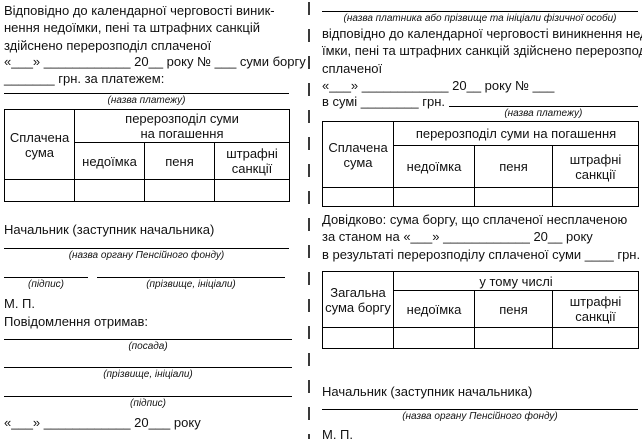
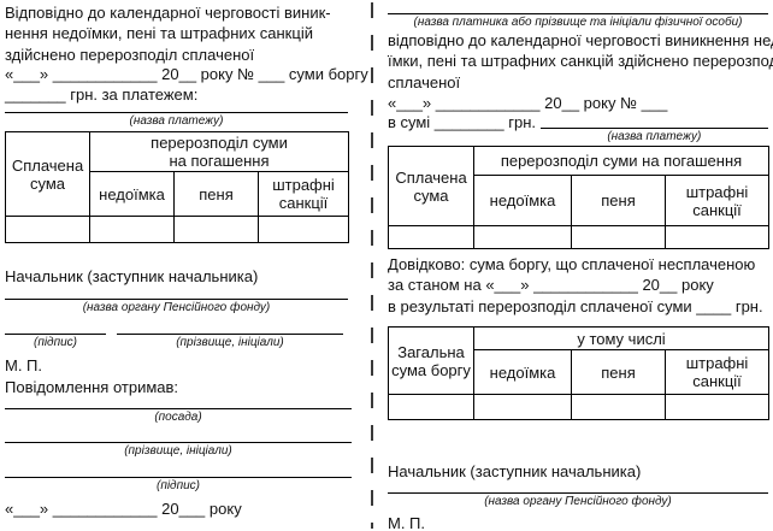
  Відповідно до календарної черговості виник-
  нення недоїмки, пені та штрафних санкцій
  здійснено перерозподіл сплаченої
  «___» ____________ 20__ року № ___ суми боргу
  _______ грн. за платежем:
  (назва платежу)
  Сплачена сума	перерозподіл суми на погашення
  недоїмка	пеня	штрафні санкції
  Начальник (заступник начальника)
  (назва органу Пенсійного фонду)
  (підпис)
  (прізвище, ініціали)
  М. П.
  Повідомлення отримав:
  (посада)
  (прізвище, ініціали)
  (підпис)
  «___» ____________ 20___ року
  (назва платника або прізвище та ініціали фізичної особи)
  відповідно до календарної черговості виникнення не
  їмки, пені та штрафних санкцій здійснено перерозпо
  сплаченої
  «___» ____________ 20__ року № ___
  в сумі ________ грн.
  (назва платежу)
  Сплачена сума	перерозподіл суми на погашення
  недоїмка	пеня	штрафні санкції
  Довідково: сума боргу, що сплаченої несплаченою
  за станом на «___» ____________ 20__ року
- в результаті перерозподілу сплаченої суми ____ грн.
+ в результаті перерозподіл сплаченої суми ____ грн.
  Загальна сума боргу	у тому числі
  недоїмка	пеня	штрафні санкції
  Начальник (заступник начальника)
  (назва органу Пенсійного фонду)
  М. П.
